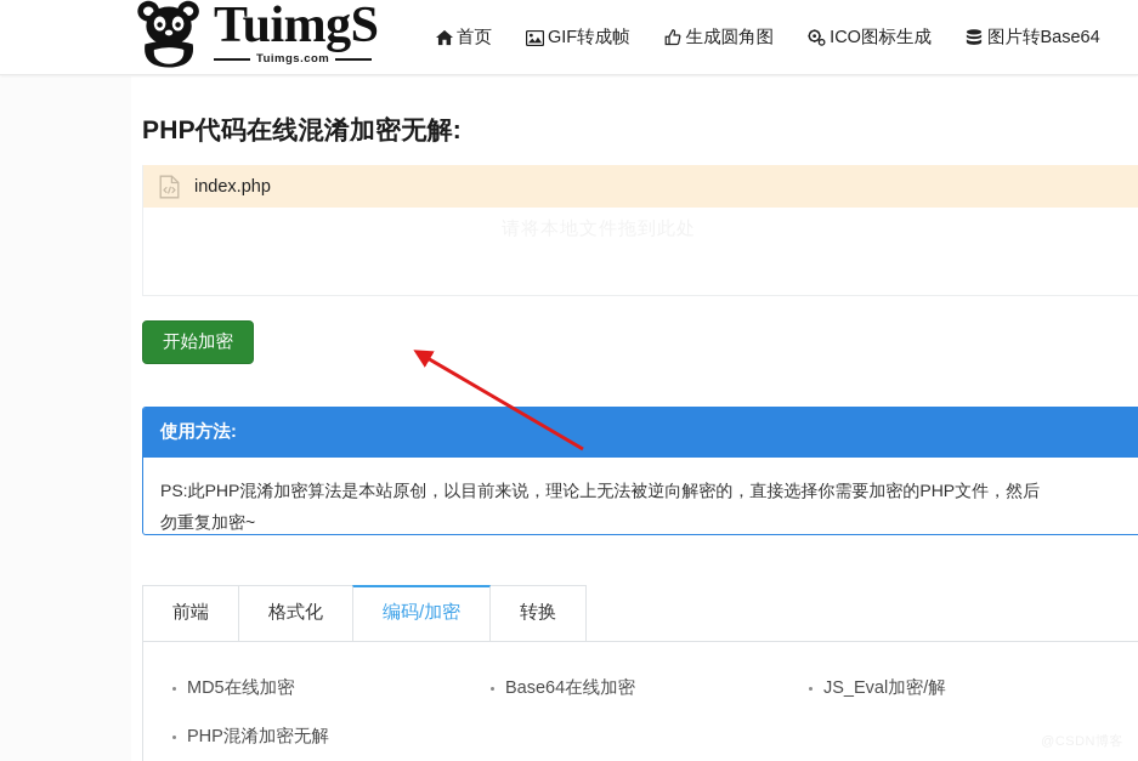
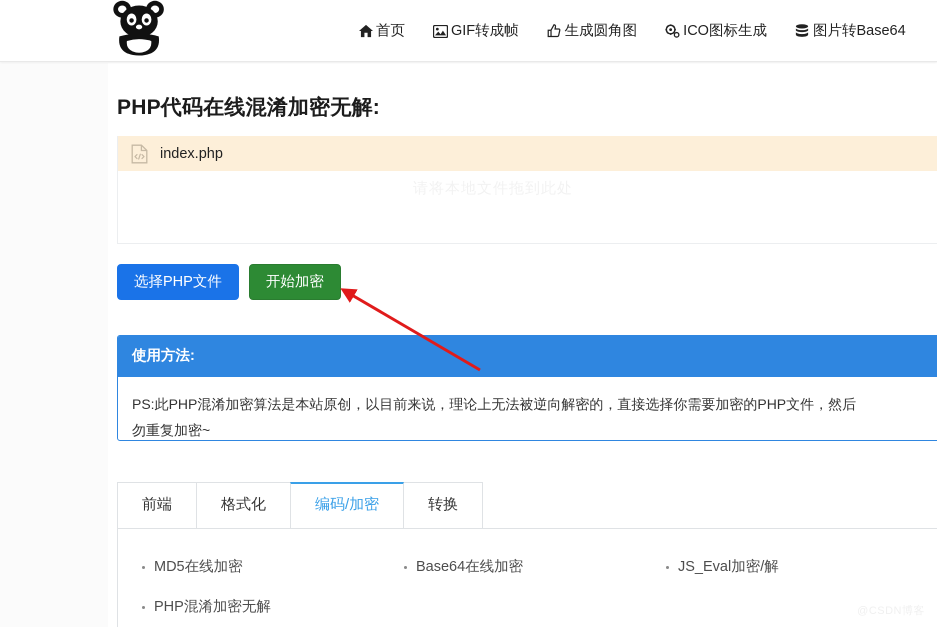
- TuimgS
- Tuimgs.com
  首页
  GIF转成帧
  生成圆角图
  ICO图标生成
  图片转Base64
  PHP代码在线混淆加密无解:
  index.php
+ 选择PHP文件
  开始加密
  使用方法:
  PS:此PHP混淆加密算法是本站原创，以目前来说，理论上无法被逆向解密的，直接选择你需要加密的PHP文件，然后
  勿重复加密~
  前端
  格式化
  编码/加密
  转换
  MD5在线加密
  PHP混淆加密无解
  Base64在线加密
  JS_Eval加密/解
